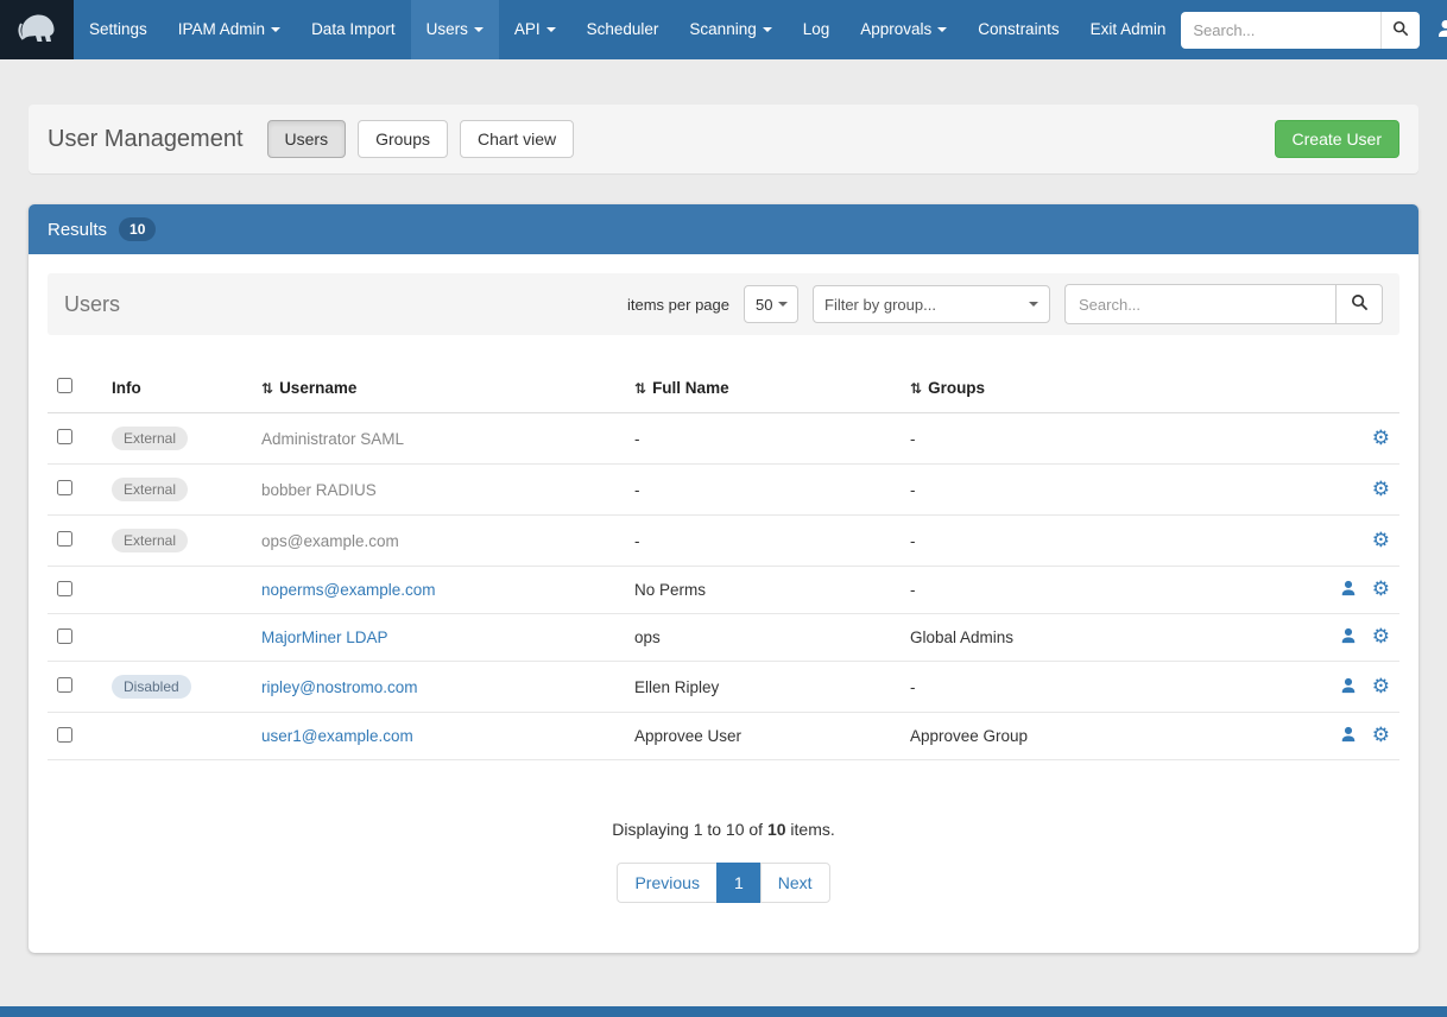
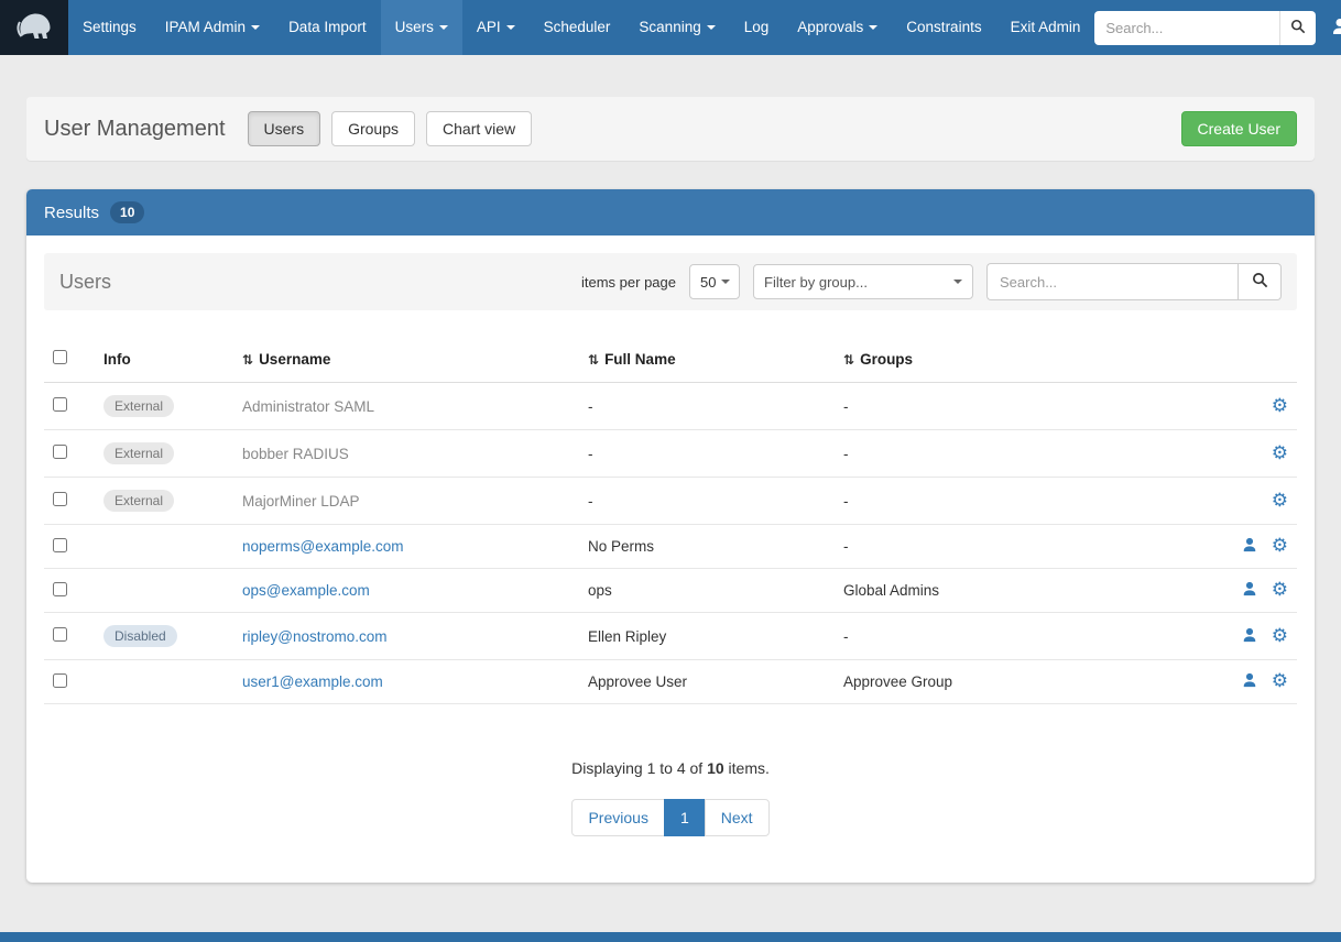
  Settings
  IPAM Admin
  Data Import
  Users
  API
  Scheduler
  Scanning
  Log
  Approvals
  Constraints
  Exit Admin
  Search...
  User Management
  Users
  Groups
  Chart view
  Create User
  Results
  10
  Users
  items per page
  50
  Filter by group...
  Search...
  	Info	⇅ Username	⇅ Full Name	⇅ Groups
  	External	Administrator SAML	-	-	⚙
  	External	bobber RADIUS	-	-	⚙
- 	External	ops@example.com	-	-	⚙
+ 	External	MajorMiner LDAP	-	-	⚙
  		noperms@example.com	No Perms	-	⚙
- 		MajorMiner LDAP	ops	Global Admins	⚙
+ 		ops@example.com	ops	Global Admins	⚙
  	Disabled	ripley@nostromo.com	Ellen Ripley	-	⚙
  		user1@example.com	Approvee User	Approvee Group	⚙
- Displaying 1 to 10 of 10 items.
+ Displaying 1 to 4 of 10 items.
  Previous
  1
  Next
